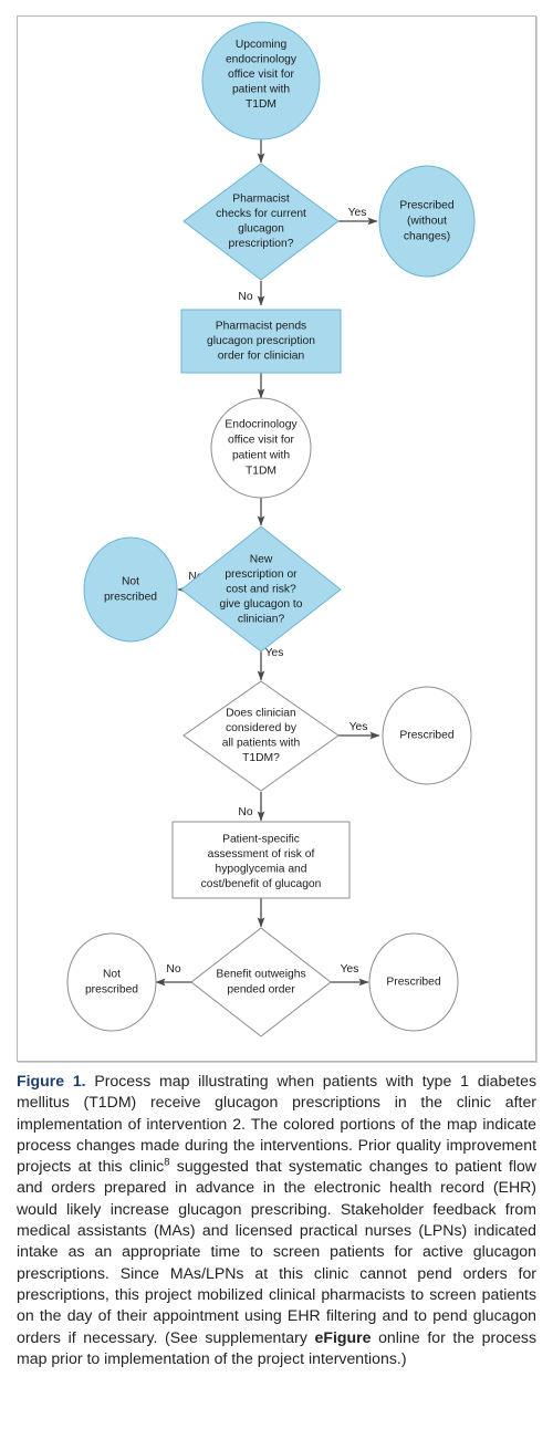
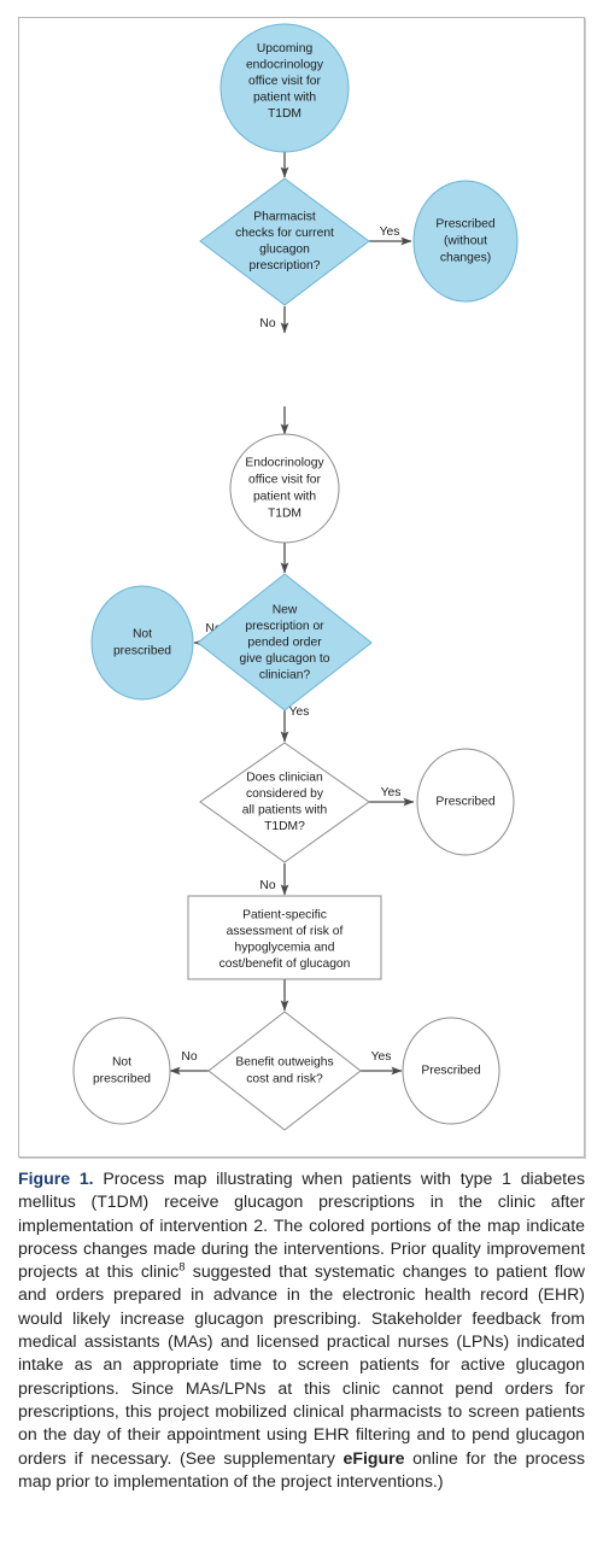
  Yes
  No
  Yes
  Yes
  No
  No
  Yes
  Upcoming
  endocrinology
  office visit for
  patient with
  T1DM
  Pharmacist
  checks for current
  glucagon
  prescription?
  Prescribed
  (without
  changes)
- Pharmacist pends
- glucagon prescription
- order for clinician
  Endocrinology
  office visit for
  patient with
  T1DM
  New
  prescription or
- cost and risk?
+ pended order
  give glucagon to
  clinician?
  Not
  prescribed
  Does clinician
  considered by
  all patients with
  T1DM?
  Prescribed
  Patient-specific
  assessment of risk of
  hypoglycemia and
  cost/benefit of glucagon
  Benefit outweighs
- pended order
+ cost and risk?
  Not
  prescribed
  Prescribed
  Figure 1. Process map illustrating when patients with type 1 diabetes mellitus (T1DM) receive glucagon prescriptions in the clinic after implementation of intervention 2. The colored portions of the map indicate process changes made during the interventions. Prior quality improvement projects at this clinic8 suggested that systematic changes to patient flow and orders prepared in advance in the electronic health record (EHR) would likely increase glucagon prescribing. Stakeholder feedback from medical assistants (MAs) and licensed practical nurses (LPNs) indicated intake as an appropriate time to screen patients for active glucagon prescriptions. Since MAs/LPNs at this clinic cannot pend orders for prescriptions, this project mobilized clinical pharmacists to screen patients on the day of their appointment using EHR filtering and to pend glucagon orders if necessary. (See supplementary eFigure online for the process map prior to implementation of the project interventions.)
